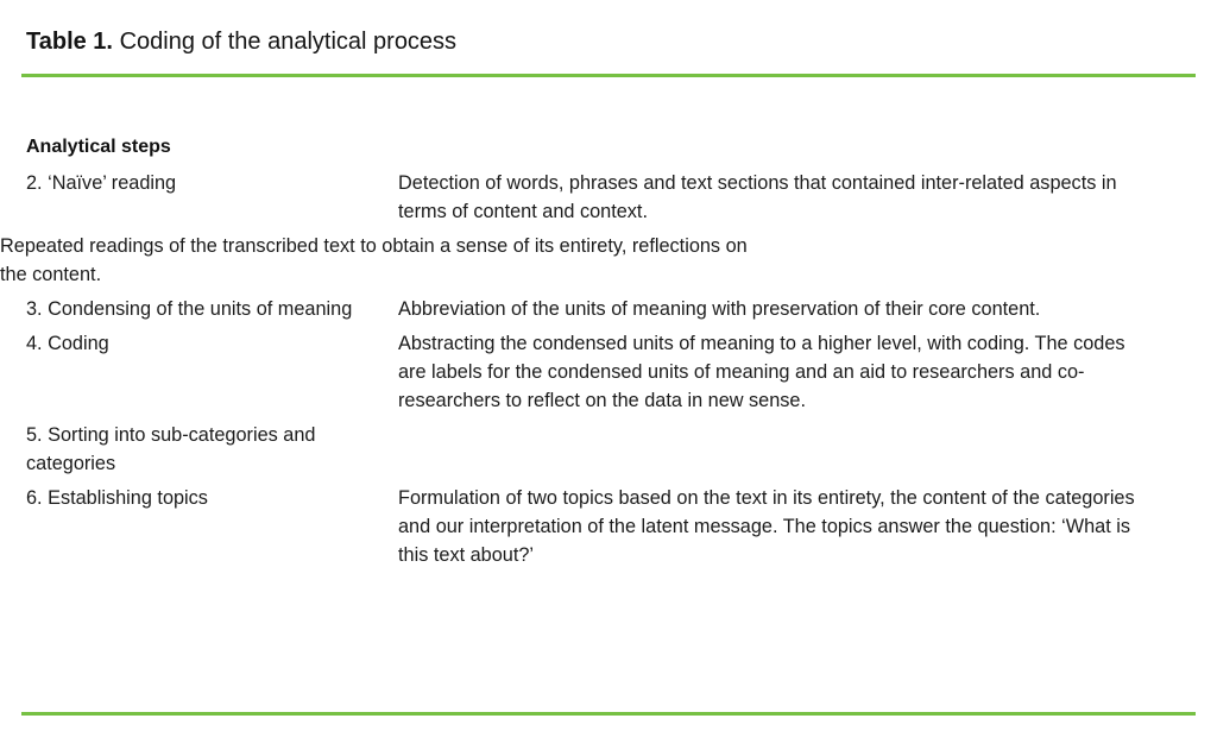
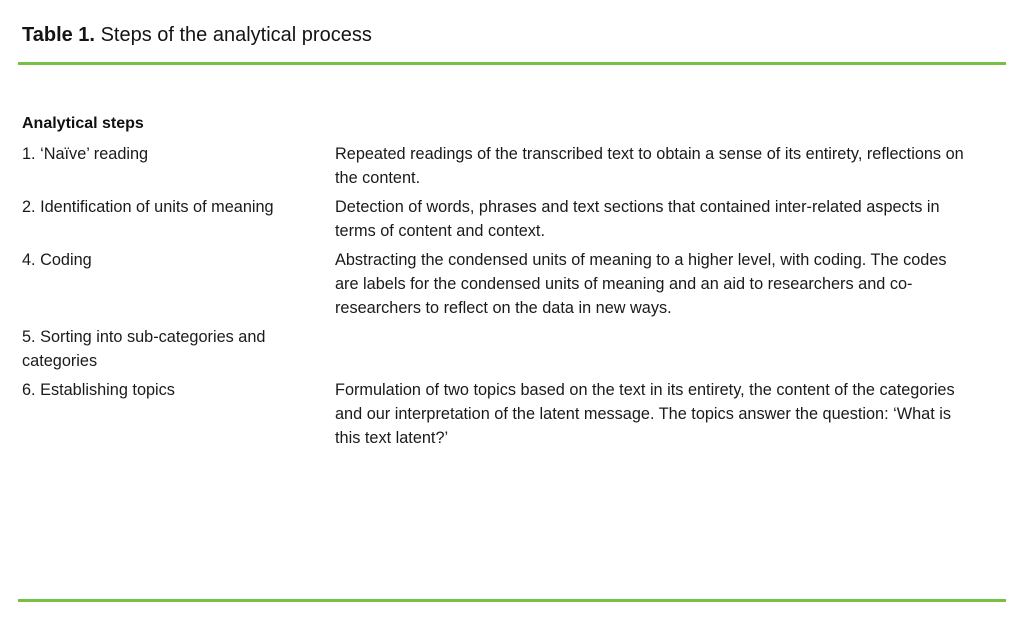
- Table 1. Coding of the analytical process
+ Table 1. Steps of the analytical process
  Analytical steps
- 2. ‘Naïve’ reading
+ 1. ‘Naïve’ reading
- Detection of words, phrases and text sections that contained inter-related aspects in terms of content and context.
+ Repeated readings of the transcribed text to obtain a sense of its entirety, reflections on the content.
+ 2. Identification of units of meaning
- Repeated readings of the transcribed text to obtain a sense of its entirety, reflections on the content.
+ Detection of words, phrases and text sections that contained inter-related aspects in terms of content and context.
- 3. Condensing of the units of meaning
- Abbreviation of the units of meaning with preservation of their core content.
  4. Coding
- Abstracting the condensed units of meaning to a higher level, with coding. The codes are labels for the condensed units of meaning and an aid to researchers and co-researchers to reflect on the data in new sense.
+ Abstracting the condensed units of meaning to a higher level, with coding. The codes are labels for the condensed units of meaning and an aid to researchers and co-researchers to reflect on the data in new ways.
  5. Sorting into sub-categories and categories
  6. Establishing topics
- Formulation of two topics based on the text in its entirety, the content of the categories and our interpretation of the latent message. The topics answer the question: ‘What is this text about?’
+ Formulation of two topics based on the text in its entirety, the content of the categories and our interpretation of the latent message. The topics answer the question: ‘What is this text latent?’
